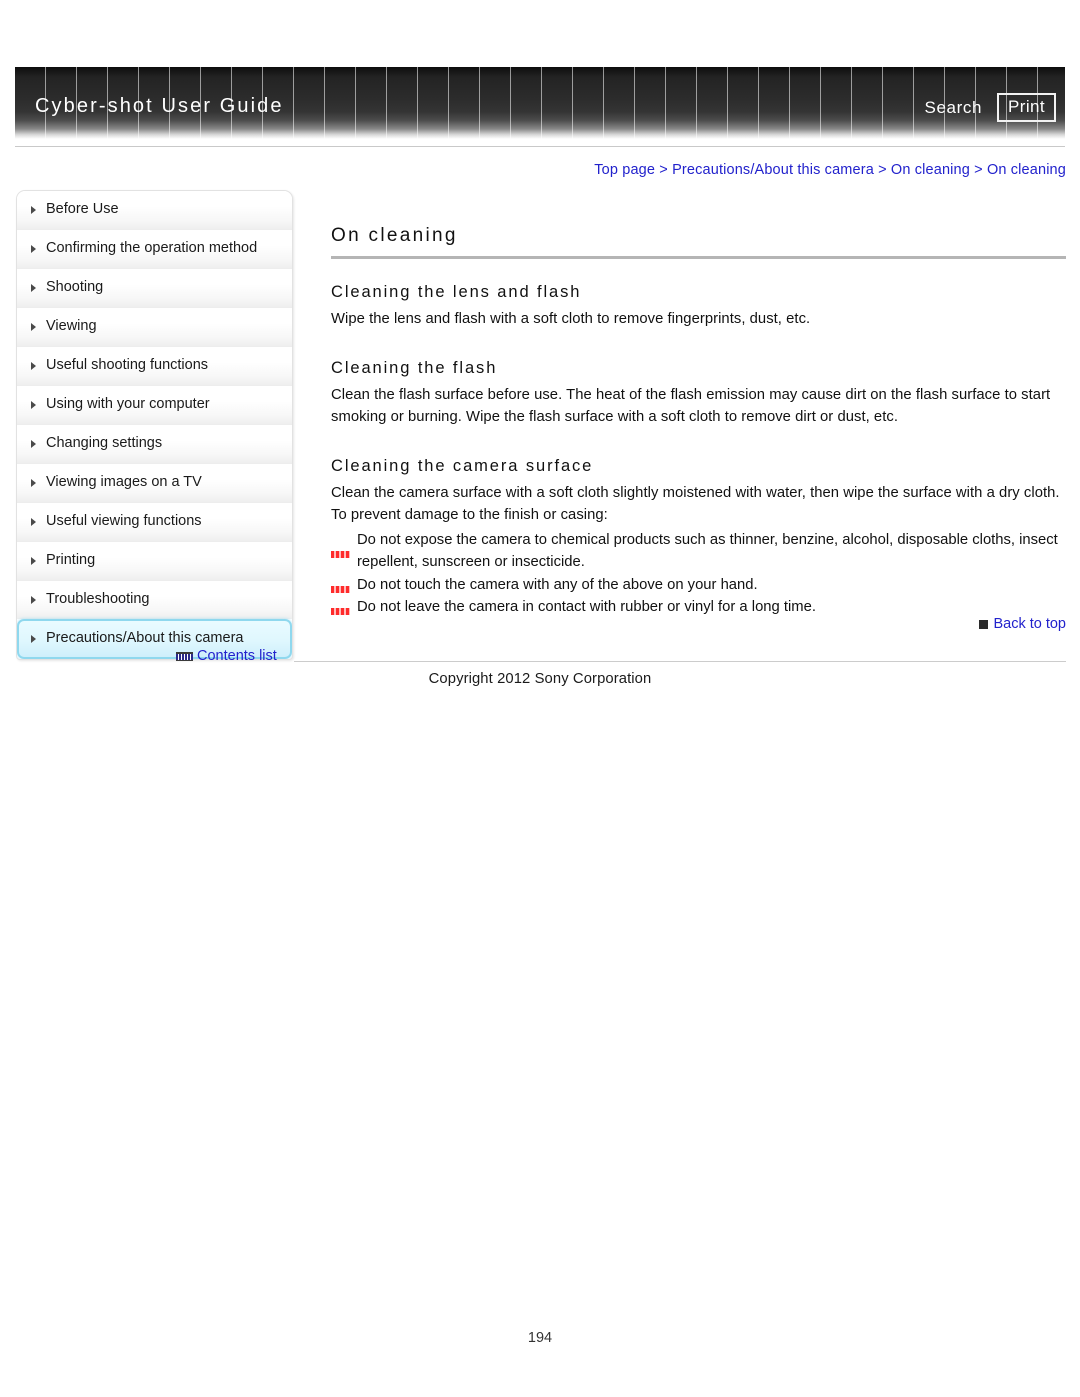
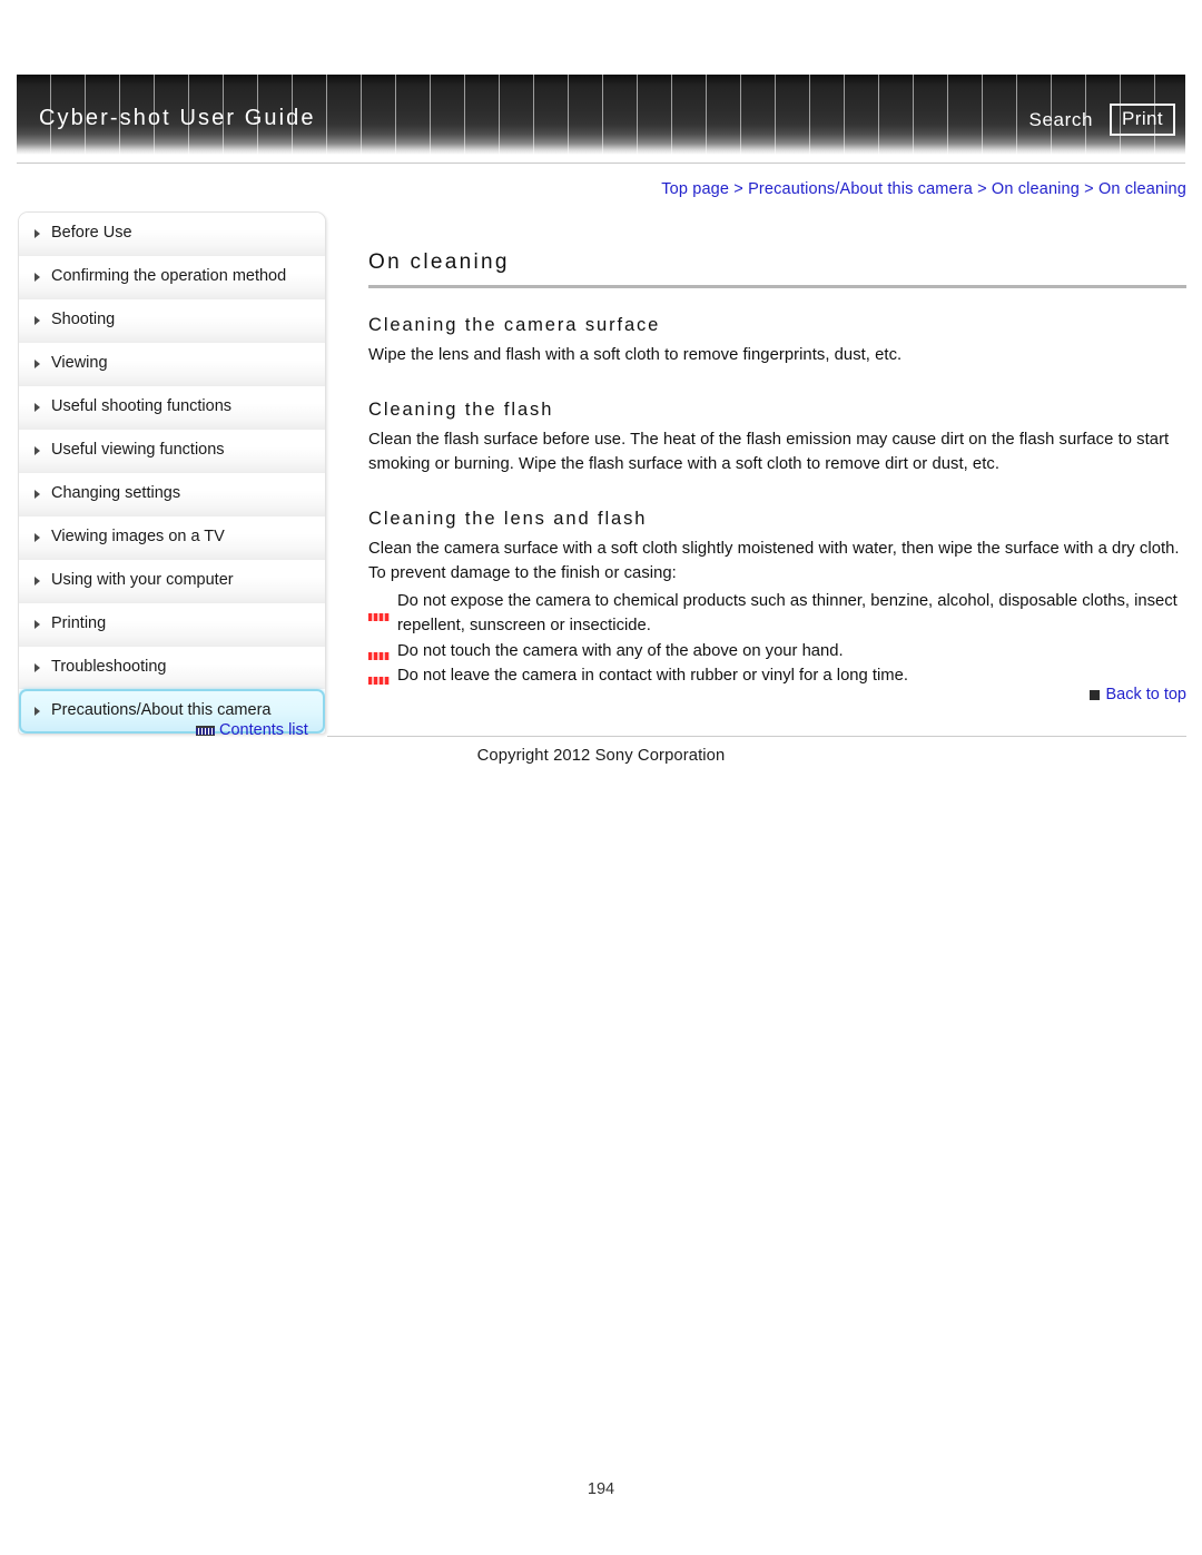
  Cyber-shot User Guide
  Search
  Print
  Top page > Precautions/About this camera > On cleaning > On cleaning
  Before Use
  Confirming the operation method
  Shooting
  Viewing
  Useful shooting functions
- Using with your computer
+ Useful viewing functions
  Changing settings
  Viewing images on a TV
- Useful viewing functions
+ Using with your computer
  Printing
  Troubleshooting
  Precautions/About this camera
  Contents list
  On cleaning
- Cleaning the lens and flash
+ Cleaning the camera surface
  Wipe the lens and flash with a soft cloth to remove fingerprints, dust, etc.
  Cleaning the flash
  Clean the flash surface before use. The heat of the flash emission may cause dirt on the flash surface to start smoking or burning. Wipe the flash surface with a soft cloth to remove dirt or dust, etc.
- Cleaning the camera surface
+ Cleaning the lens and flash
  Clean the camera surface with a soft cloth slightly moistened with water, then wipe the surface with a dry cloth. To prevent damage to the finish or casing:
  Do not expose the camera to chemical products such as thinner, benzine, alcohol, disposable cloths, insect repellent, sunscreen or insecticide.
  Do not touch the camera with any of the above on your hand.
  Do not leave the camera in contact with rubber or vinyl for a long time.
  Back to top
  Copyright 2012 Sony Corporation
  194
